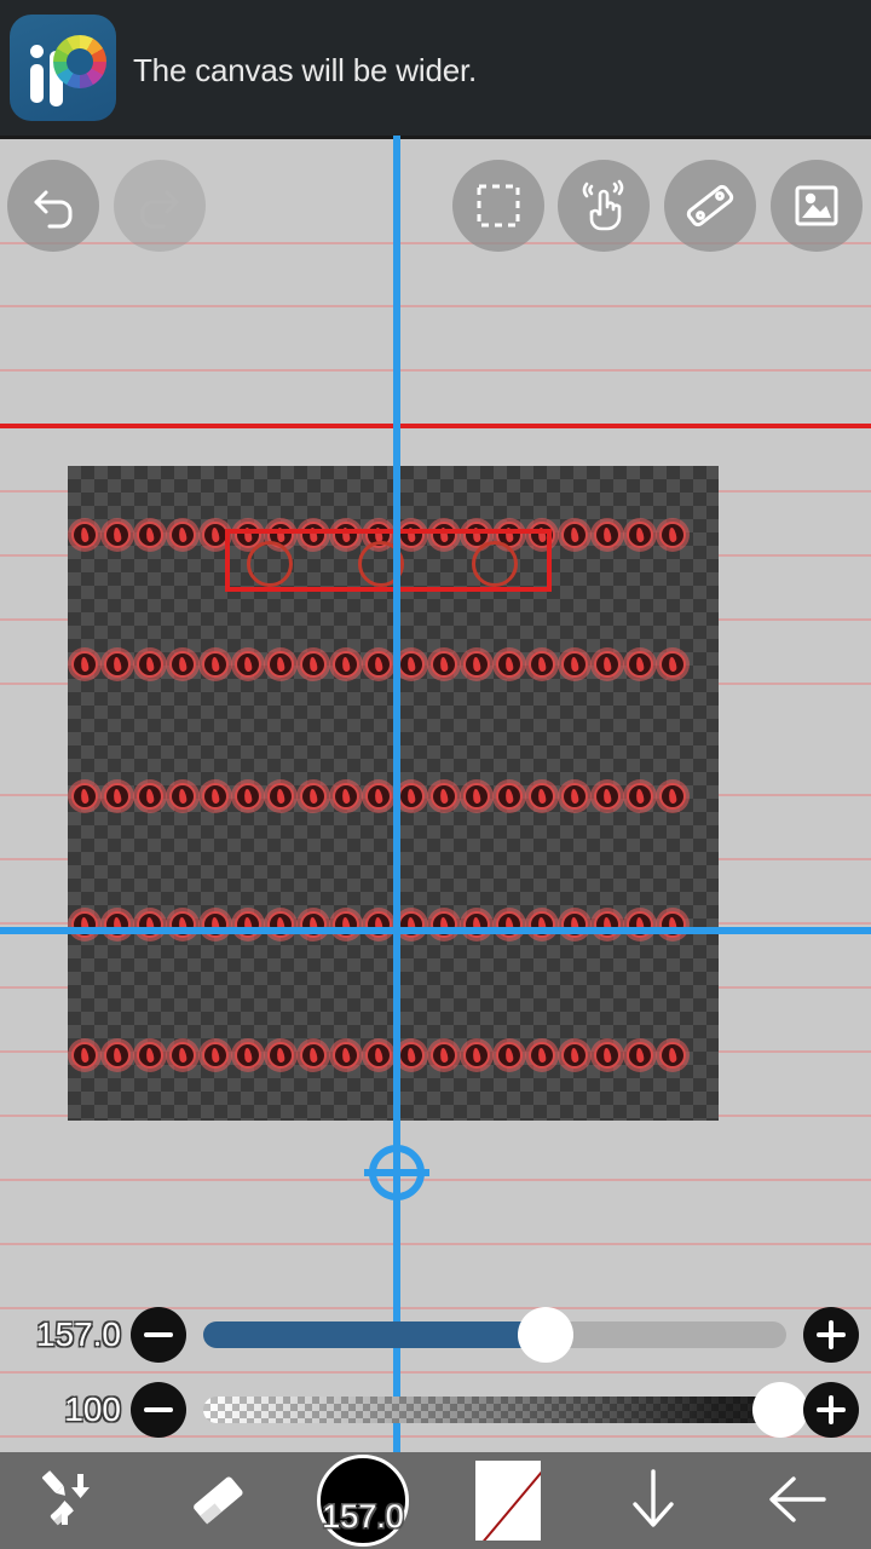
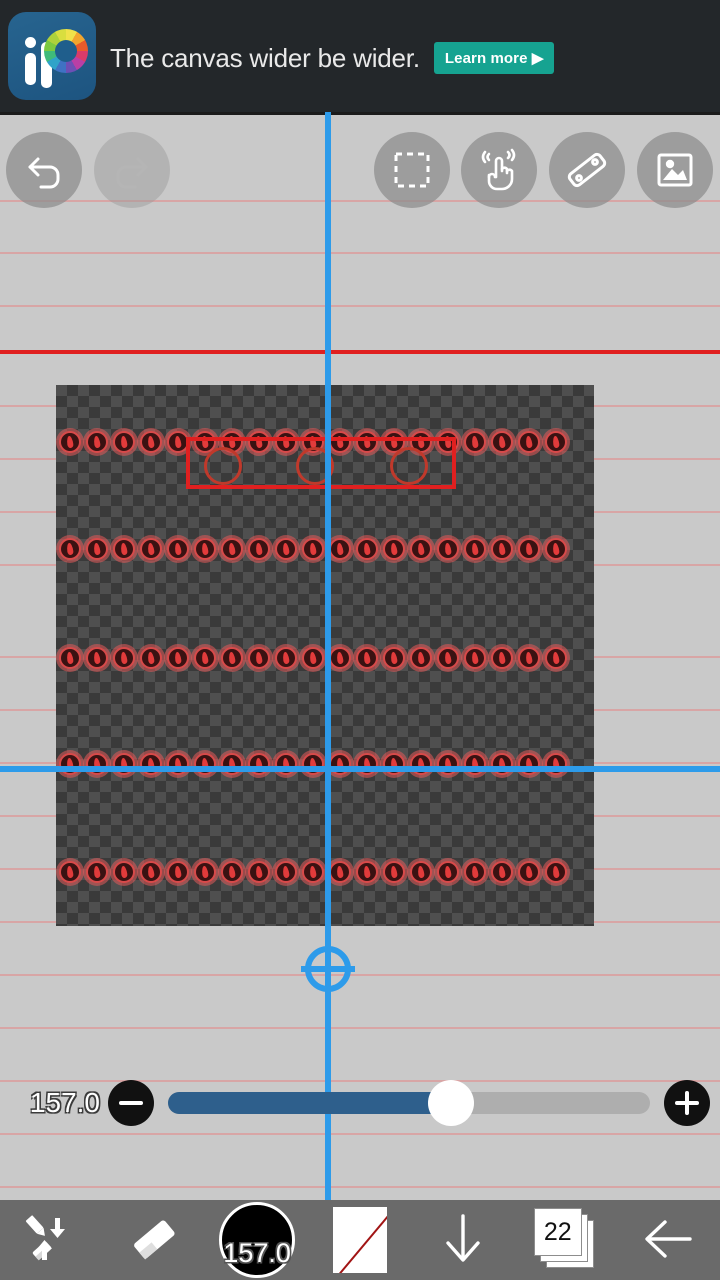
- The canvas will be wider.
+ The canvas wider be wider.
+ Learn more ▶
  157.0
- 100
  157.0
+ 22
